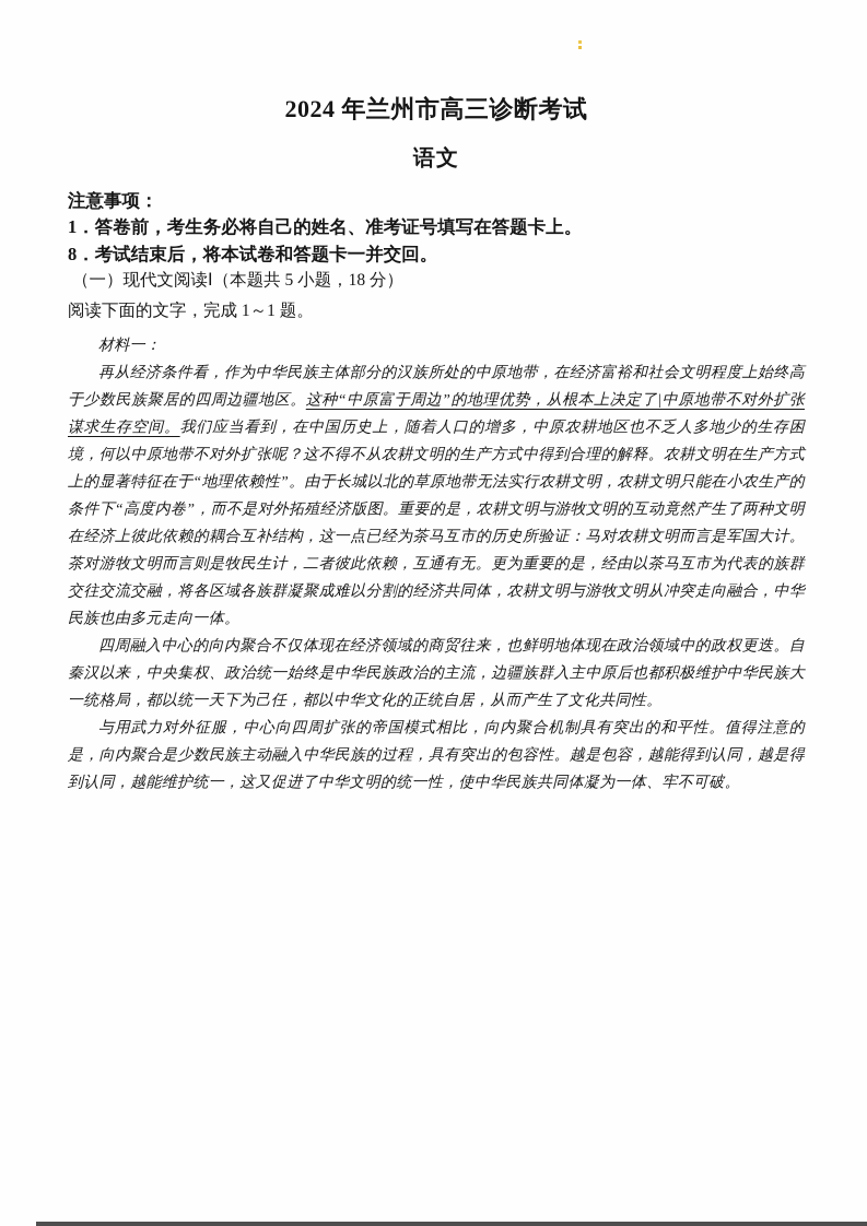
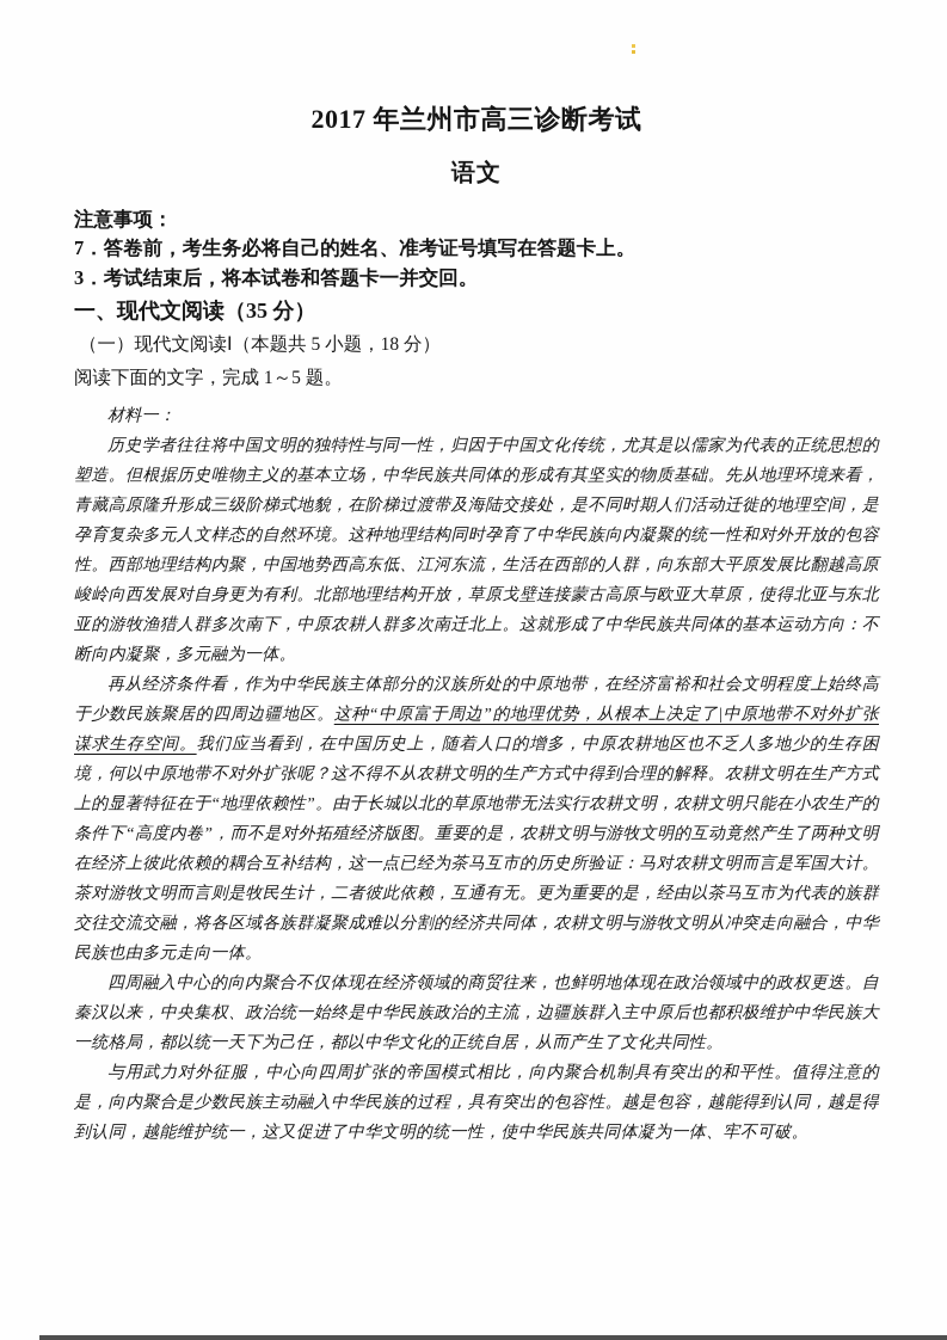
- 2024 年兰州市高三诊断考试
+ 2017 年兰州市高三诊断考试
  语文
  注意事项：
- 1．答卷前，考生务必将自己的姓名、准考证号填写在答题卡上。
+ 7．答卷前，考生务必将自己的姓名、准考证号填写在答题卡上。
- 8．考试结束后，将本试卷和答题卡一并交回。
+ 3．考试结束后，将本试卷和答题卡一并交回。
+ 一、现代文阅读（35 分）
  （一）现代文阅读Ⅰ（本题共 5 小题，18 分）
- 阅读下面的文字，完成 1～1 题。
+ 阅读下面的文字，完成 1～5 题。
  材料一：
+ 历史学者往往将中国文明的独特性与同一性，归因于中国文化传统，尤其是以儒家为代表的正统思想的塑造。但根据历史唯物主义的基本立场，中华民族共同体的形成有其坚实的物质基础。先从地理环境来看，青藏高原隆升形成三级阶梯式地貌，在阶梯过渡带及海陆交接处，是不同时期人们活动迁徙的地理空间，是孕育复杂多元人文样态的自然环境。这种地理结构同时孕育了中华民族向内凝聚的统一性和对外开放的包容性。西部地理结构内聚，中国地势西高东低、江河东流，生活在西部的人群，向东部大平原发展比翻越高原峻岭向西发展对自身更为有利。北部地理结构开放，草原戈壁连接蒙古高原与欧亚大草原，使得北亚与东北亚的游牧渔猎人群多次南下，中原农耕人群多次南迁北上。这就形成了中华民族共同体的基本运动方向：不断向内凝聚，多元融为一体。
  再从经济条件看，作为中华民族主体部分的汉族所处的中原地带，在经济富裕和社会文明程度上始终高于少数民族聚居的四周边疆地区。这种“中原富于周边”的地理优势，从根本上决定了|中原地带不对外扩张谋求生存空间。我们应当看到，在中国历史上，随着人口的增多，中原农耕地区也不乏人多地少的生存困境，何以中原地带不对外扩张呢？这不得不从农耕文明的生产方式中得到合理的解释。农耕文明在生产方式上的显著特征在于“地理依赖性”。由于长城以北的草原地带无法实行农耕文明，农耕文明只能在小农生产的条件下“高度内卷”，而不是对外拓殖经济版图。重要的是，农耕文明与游牧文明的互动竟然产生了两种文明在经济上彼此依赖的耦合互补结构，这一点已经为茶马互市的历史所验证：马对农耕文明而言是军国大计。茶对游牧文明而言则是牧民生计，二者彼此依赖，互通有无。更为重要的是，经由以茶马互市为代表的族群交往交流交融，将各区域各族群凝聚成难以分割的经济共同体，农耕文明与游牧文明从冲突走向融合，中华民族也由多元走向一体。
  四周融入中心的向内聚合不仅体现在经济领域的商贸往来，也鲜明地体现在政治领域中的政权更迭。自秦汉以来，中央集权、政治统一始终是中华民族政治的主流，边疆族群入主中原后也都积极维护中华民族大一统格局，都以统一天下为己任，都以中华文化的正统自居，从而产生了文化共同性。
  与用武力对外征服，中心向四周扩张的帝国模式相比，向内聚合机制具有突出的和平性。值得注意的是，向内聚合是少数民族主动融入中华民族的过程，具有突出的包容性。越是包容，越能得到认同，越是得到认同，越能维护统一，这又促进了中华文明的统一性，使中华民族共同体凝为一体、牢不可破。
